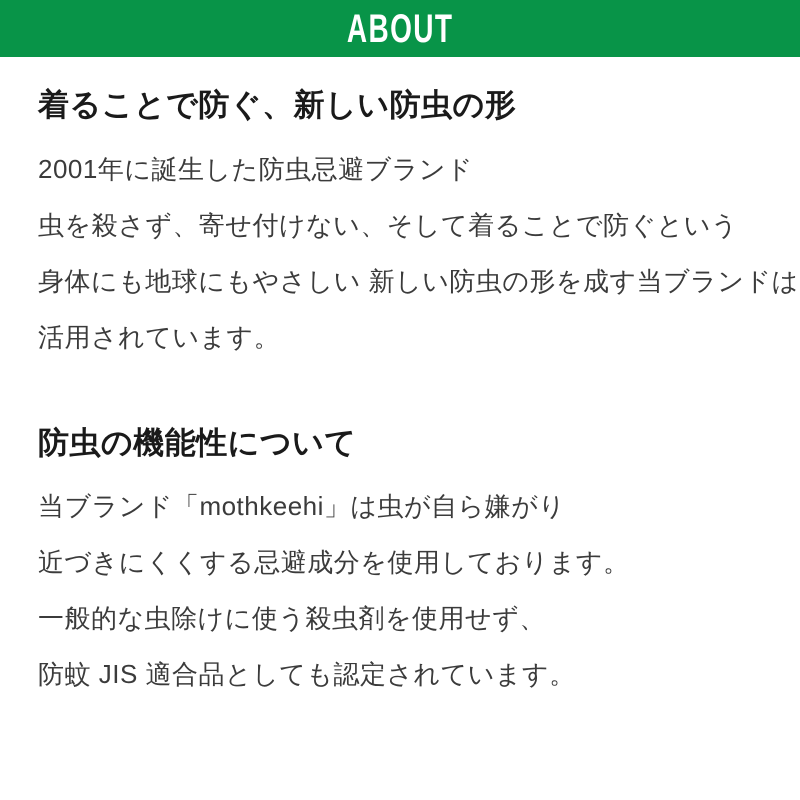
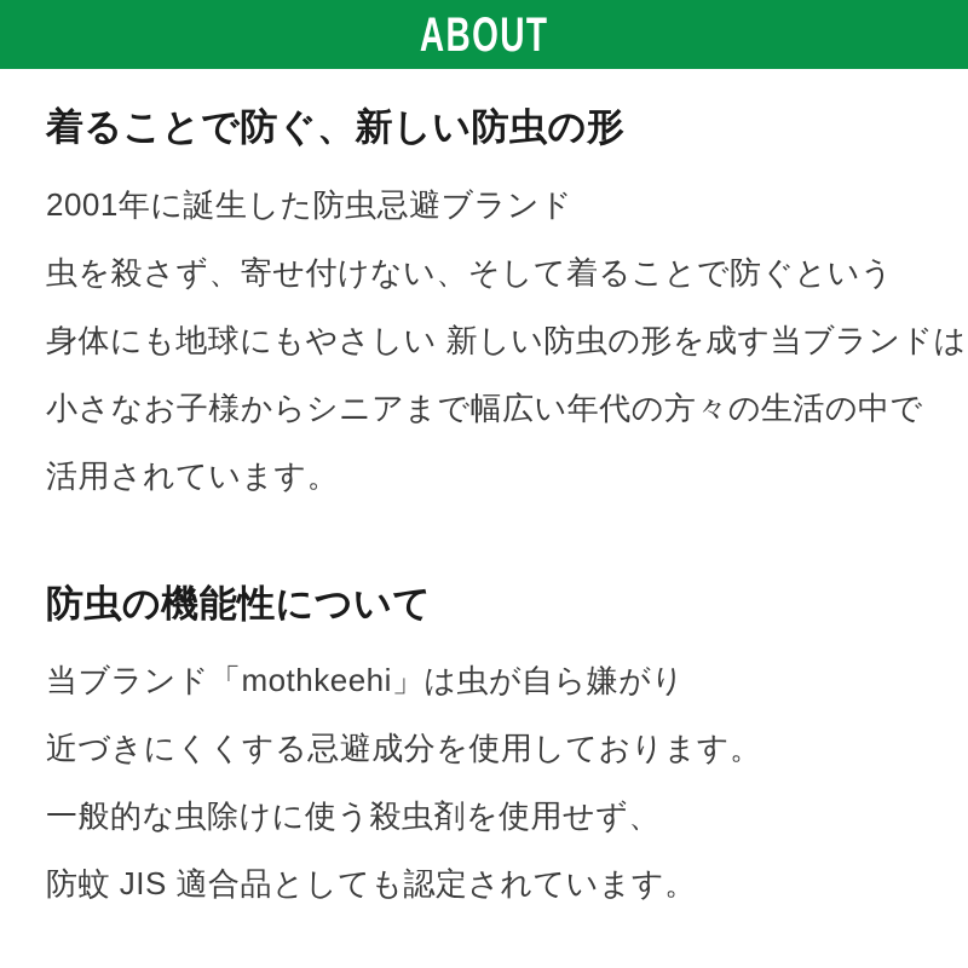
  ABOUT
  着ることで防ぐ、新しい防虫の形
  2001年に誕生した防虫忌避ブランド
  虫を殺さず、寄せ付けない、そして着ることで防ぐという
  身体にも地球にもやさしい 新しい防虫の形を成す当ブランドは
+ 小さなお子様からシニアまで幅広い年代の方々の生活の中で
  活用されています。
  防虫の機能性について
  当ブランド「mothkeehi」は虫が自ら嫌がり
  近づきにくくする忌避成分を使用しております。
  一般的な虫除けに使う殺虫剤を使用せず、
  防蚊 JIS 適合品としても認定されています。
